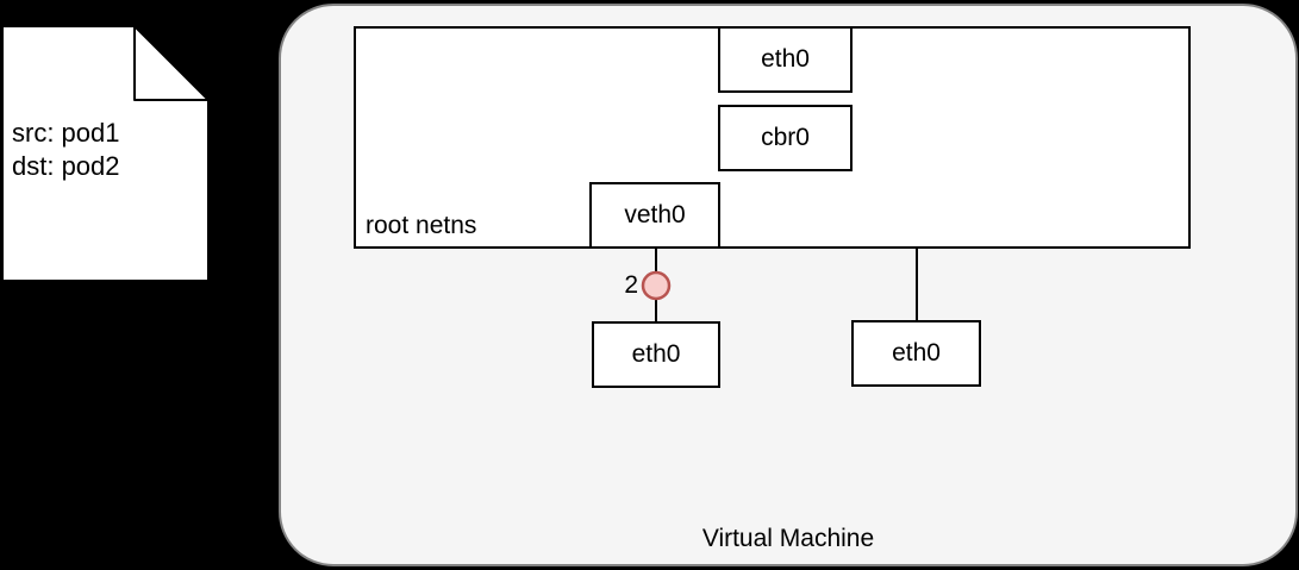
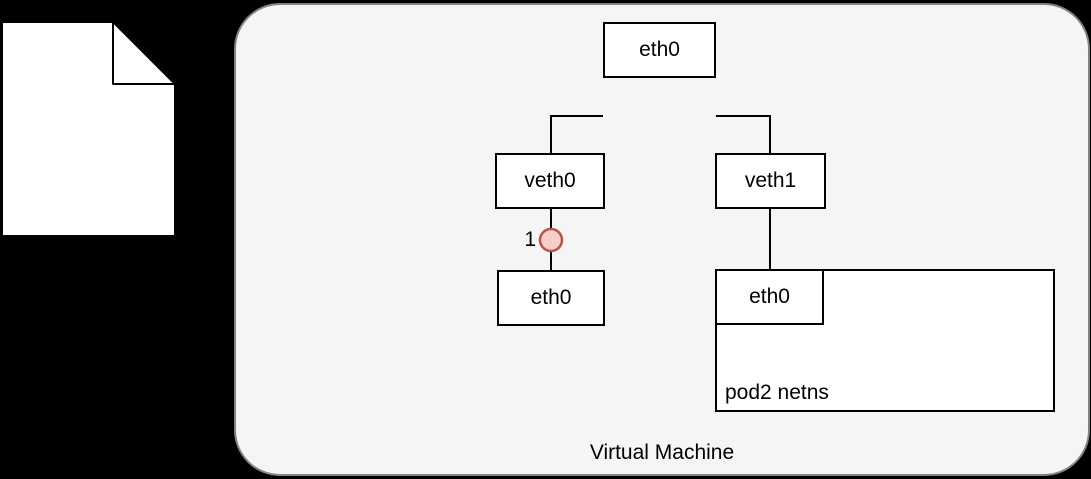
- src: pod1
- dst: pod2
- root netns
  eth0
- cbr0
  veth0
+ veth1
- 2
+ 1
  eth0
+ pod2 netns
  eth0
  Virtual Machine
